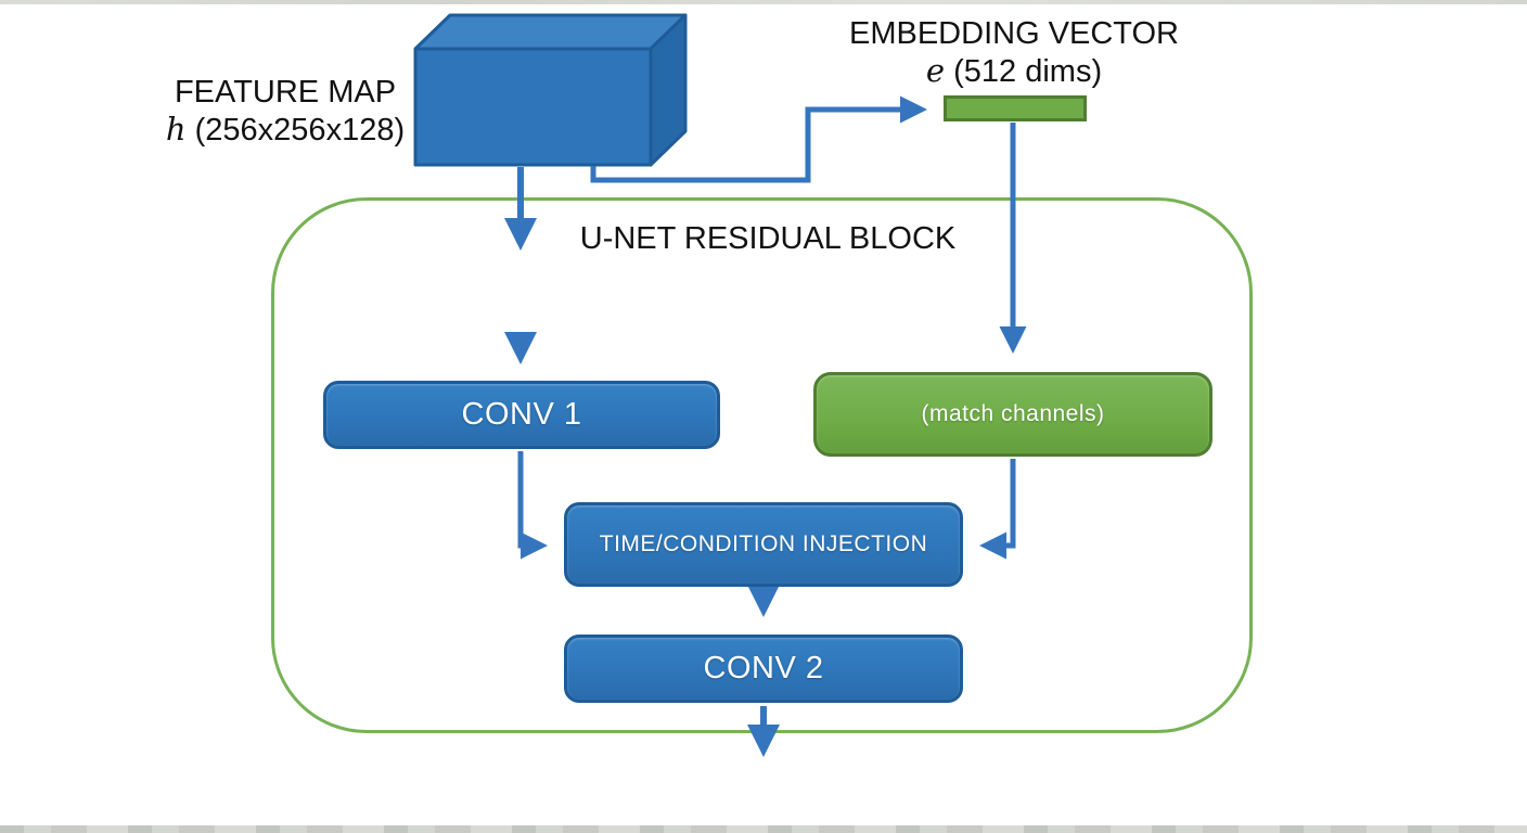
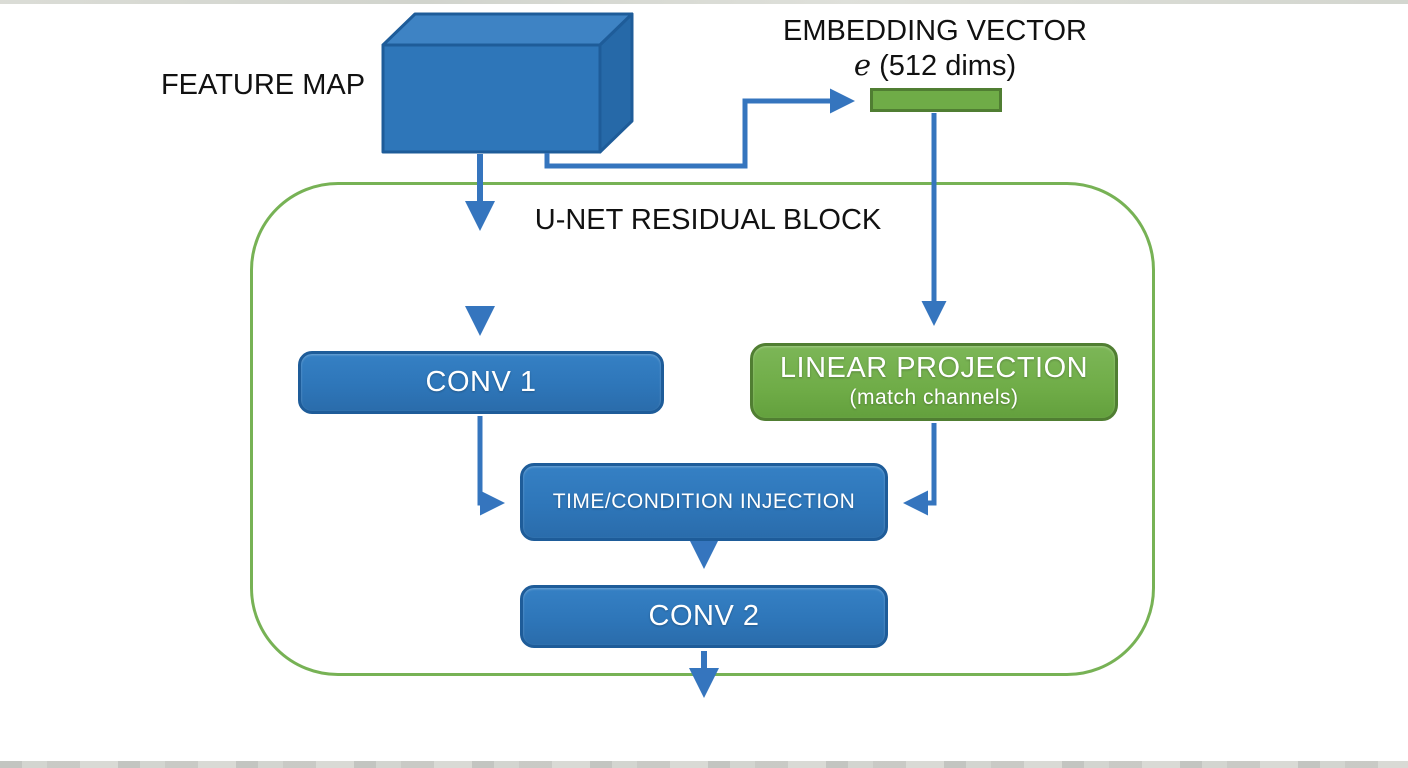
  FEATURE MAP
- h (256x256x128)
  EMBEDDING VECTOR
  e (512 dims)
  U-NET RESIDUAL BLOCK
  CONV 1
+ LINEAR PROJECTION
  (match channels)
  TIME/CONDITION INJECTION
  CONV 2
